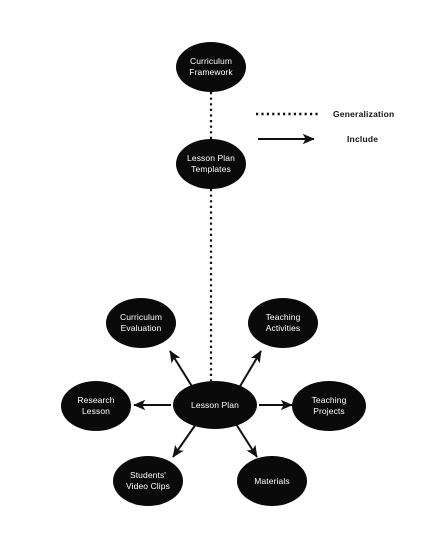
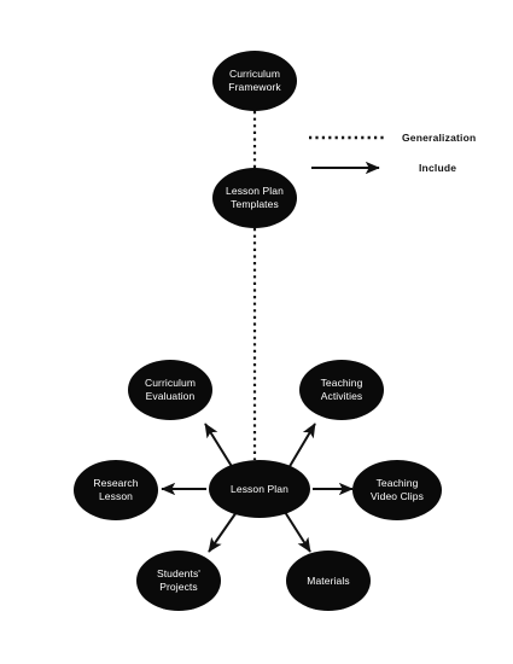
  Curriculum
  Framework
  Lesson Plan
  Templates
  Curriculum
  Evaluation
  Teaching
  Activities
  Research
  Lesson
  Teaching
- Projects
+ Video Clips
  Students'
- Video Clips
+ Projects
  Materials
  Lesson Plan
  Generalization
  Include
